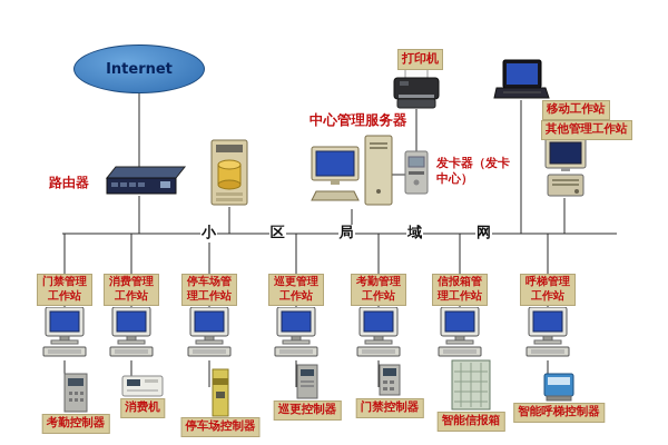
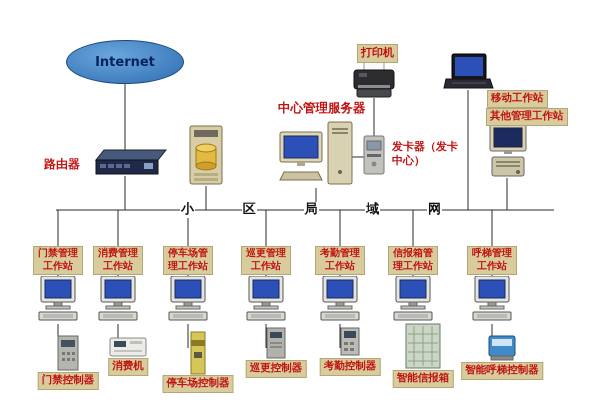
  Internet
  路由器
  中心管理服务器
  打印机
  发卡器（发卡中心）
  移动工作站
  其他管理工作站
  小
  区
  局
  域
  网
  门禁管理工作站
  消费管理工作站
  停车场管理工作站
  巡更管理工作站
  考勤管理工作站
  信报箱管理工作站
  呼梯管理工作站
- 考勤控制器
+ 门禁控制器
  消费机
  停车场控制器
  巡更控制器
- 门禁控制器
+ 考勤控制器
  智能信报箱
  智能呼梯控制器
